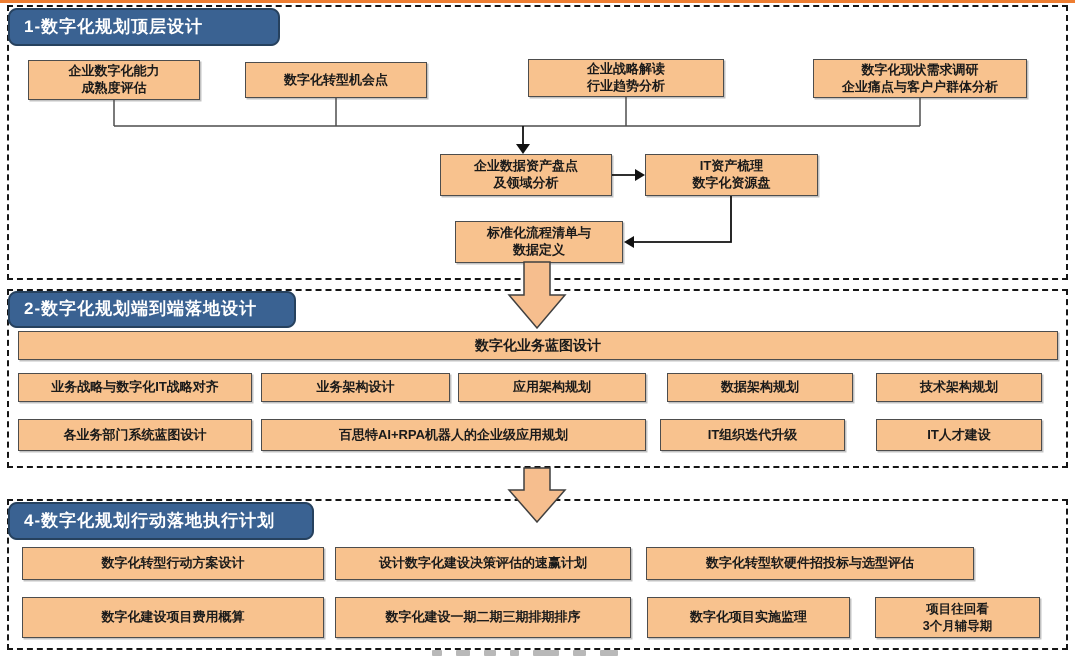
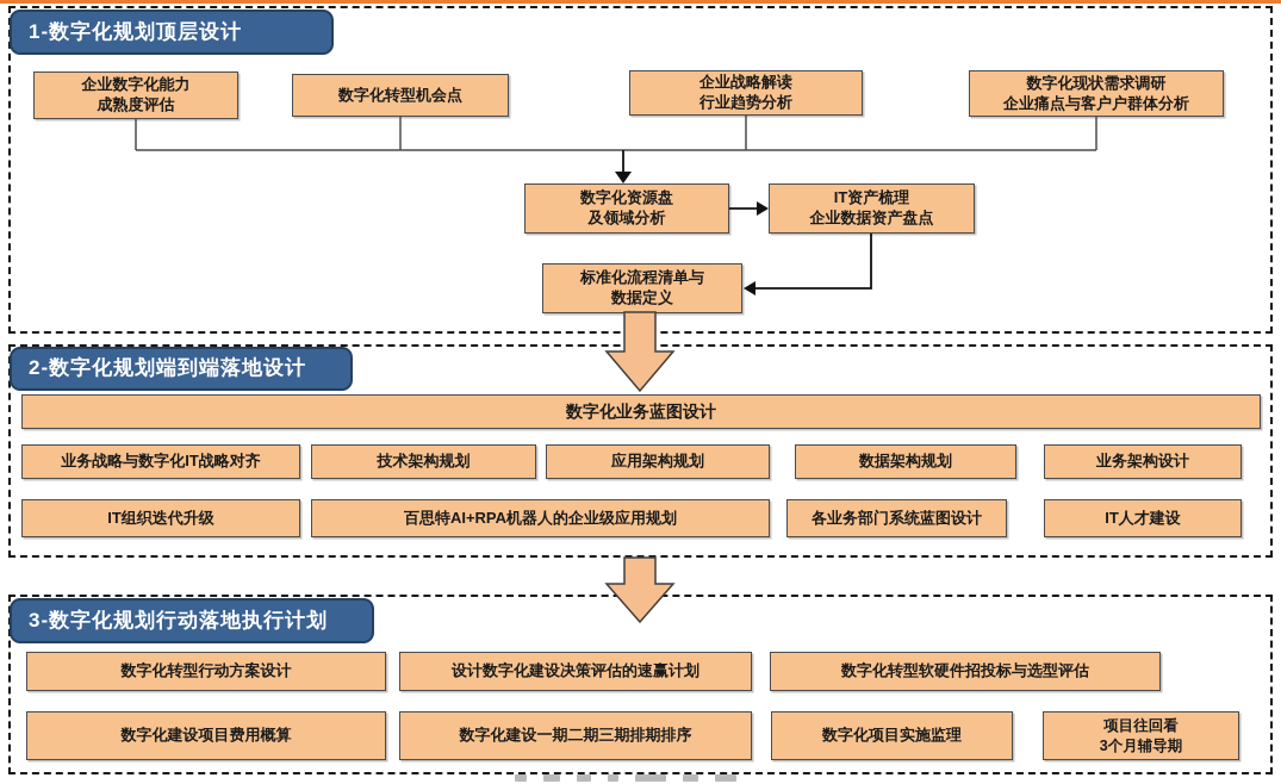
  1-数字化规划顶层设计
  企业数字化能力
  成熟度评估
  数字化转型机会点
  企业战略解读
  行业趋势分析
  数字化现状需求调研
  企业痛点与客户户群体分析
- 企业数据资产盘点
+ 数字化资源盘
  及领域分析
  IT资产梳理
- 数字化资源盘
+ 企业数据资产盘点
  标准化流程清单与
  数据定义
  2-数字化规划端到端落地设计
  数字化业务蓝图设计
  业务战略与数字化IT战略对齐
- 业务架构设计
+ 技术架构规划
  应用架构规划
  数据架构规划
- 技术架构规划
+ 业务架构设计
- 各业务部门系统蓝图设计
+ IT组织迭代升级
  百思特AI+RPA机器人的企业级应用规划
- IT组织迭代升级
+ 各业务部门系统蓝图设计
  IT人才建设
- 4-数字化规划行动落地执行计划
+ 3-数字化规划行动落地执行计划
  数字化转型行动方案设计
  设计数字化建设决策评估的速赢计划
  数字化转型软硬件招投标与选型评估
  数字化建设项目费用概算
  数字化建设一期二期三期排期排序
  数字化项目实施监理
  项目往回看
  3个月辅导期
